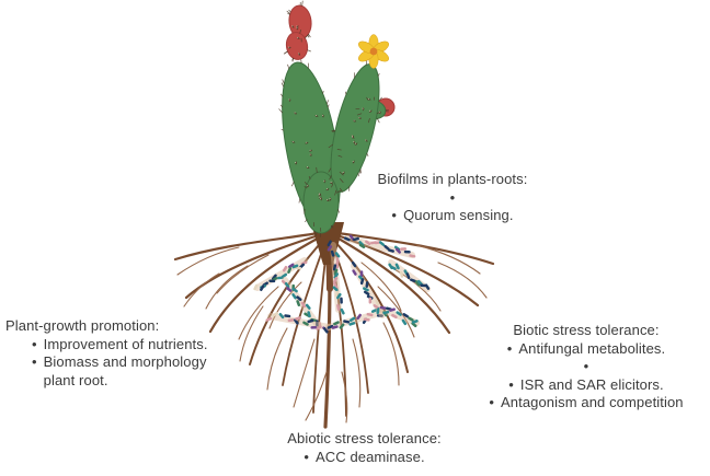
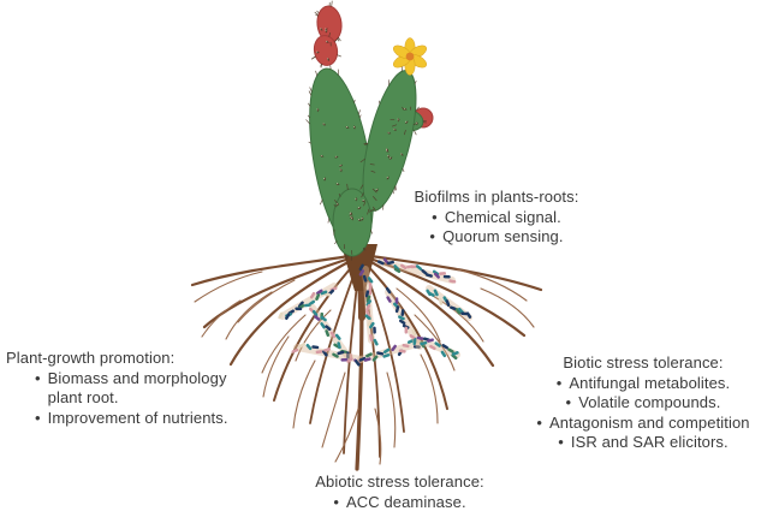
  Biofilms in plants-roots:
  •
+ Chemical signal.
  •
  Quorum sensing.
  Plant-growth promotion:
  •
- Improvement of nutrients.
+ Biomass and morphology plant root.
  •
- Biomass and morphology plant root.
+ Improvement of nutrients.
  Biotic stress tolerance:
  •
  Antifungal metabolites.
  •
+ Volatile compounds.
  •
- ISR and SAR elicitors.
+ Antagonism and competition
  •
- Antagonism and competition
+ ISR and SAR elicitors.
  Abiotic stress tolerance:
  •
  ACC deaminase.
